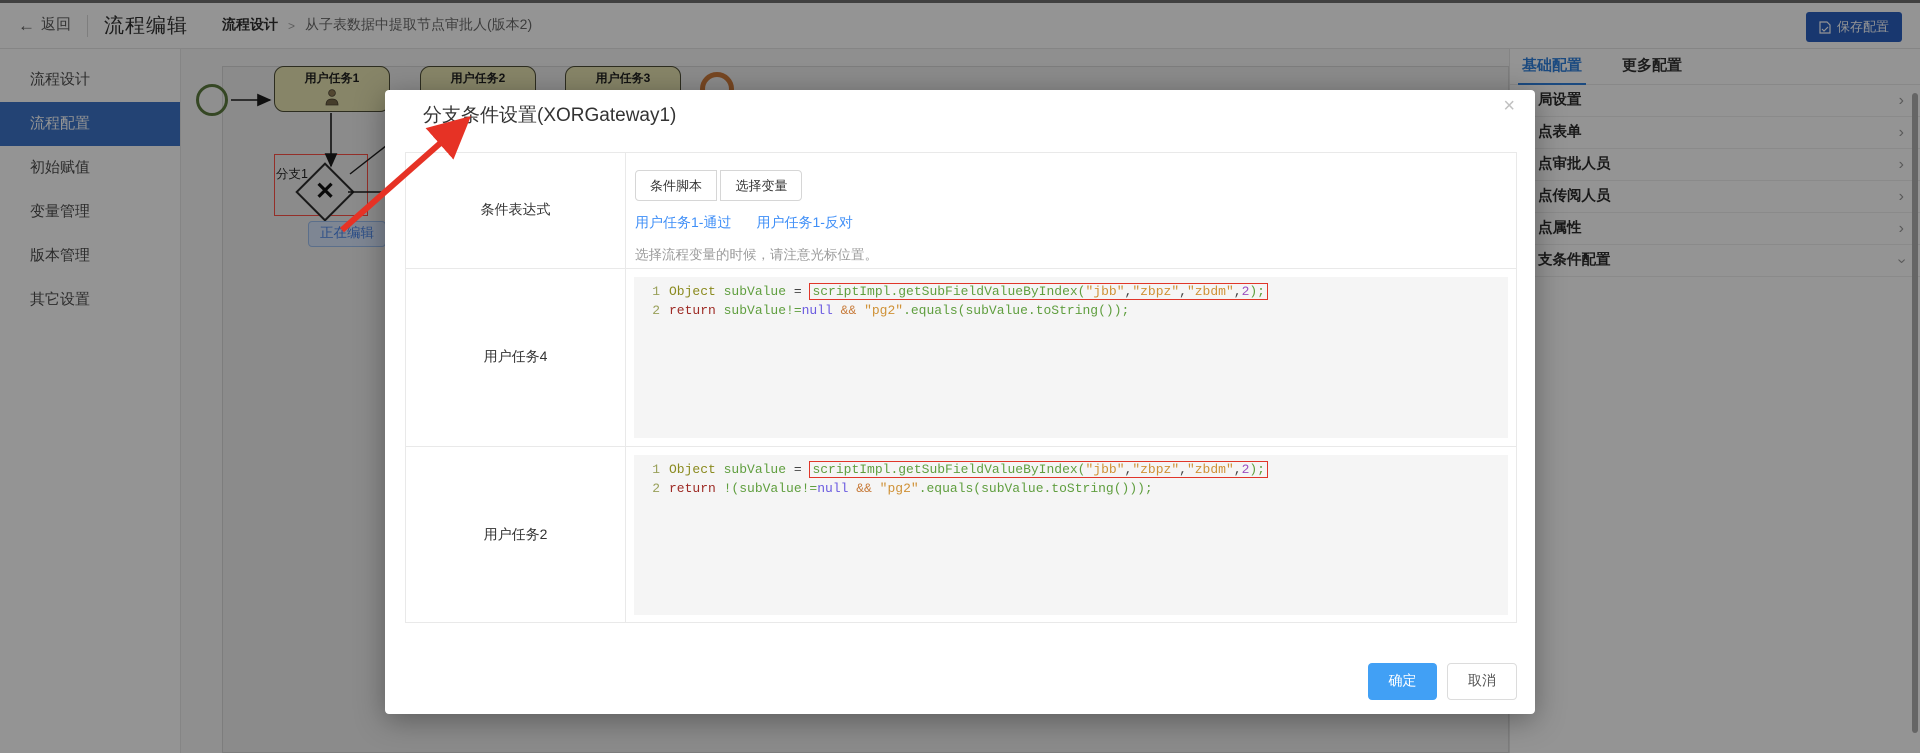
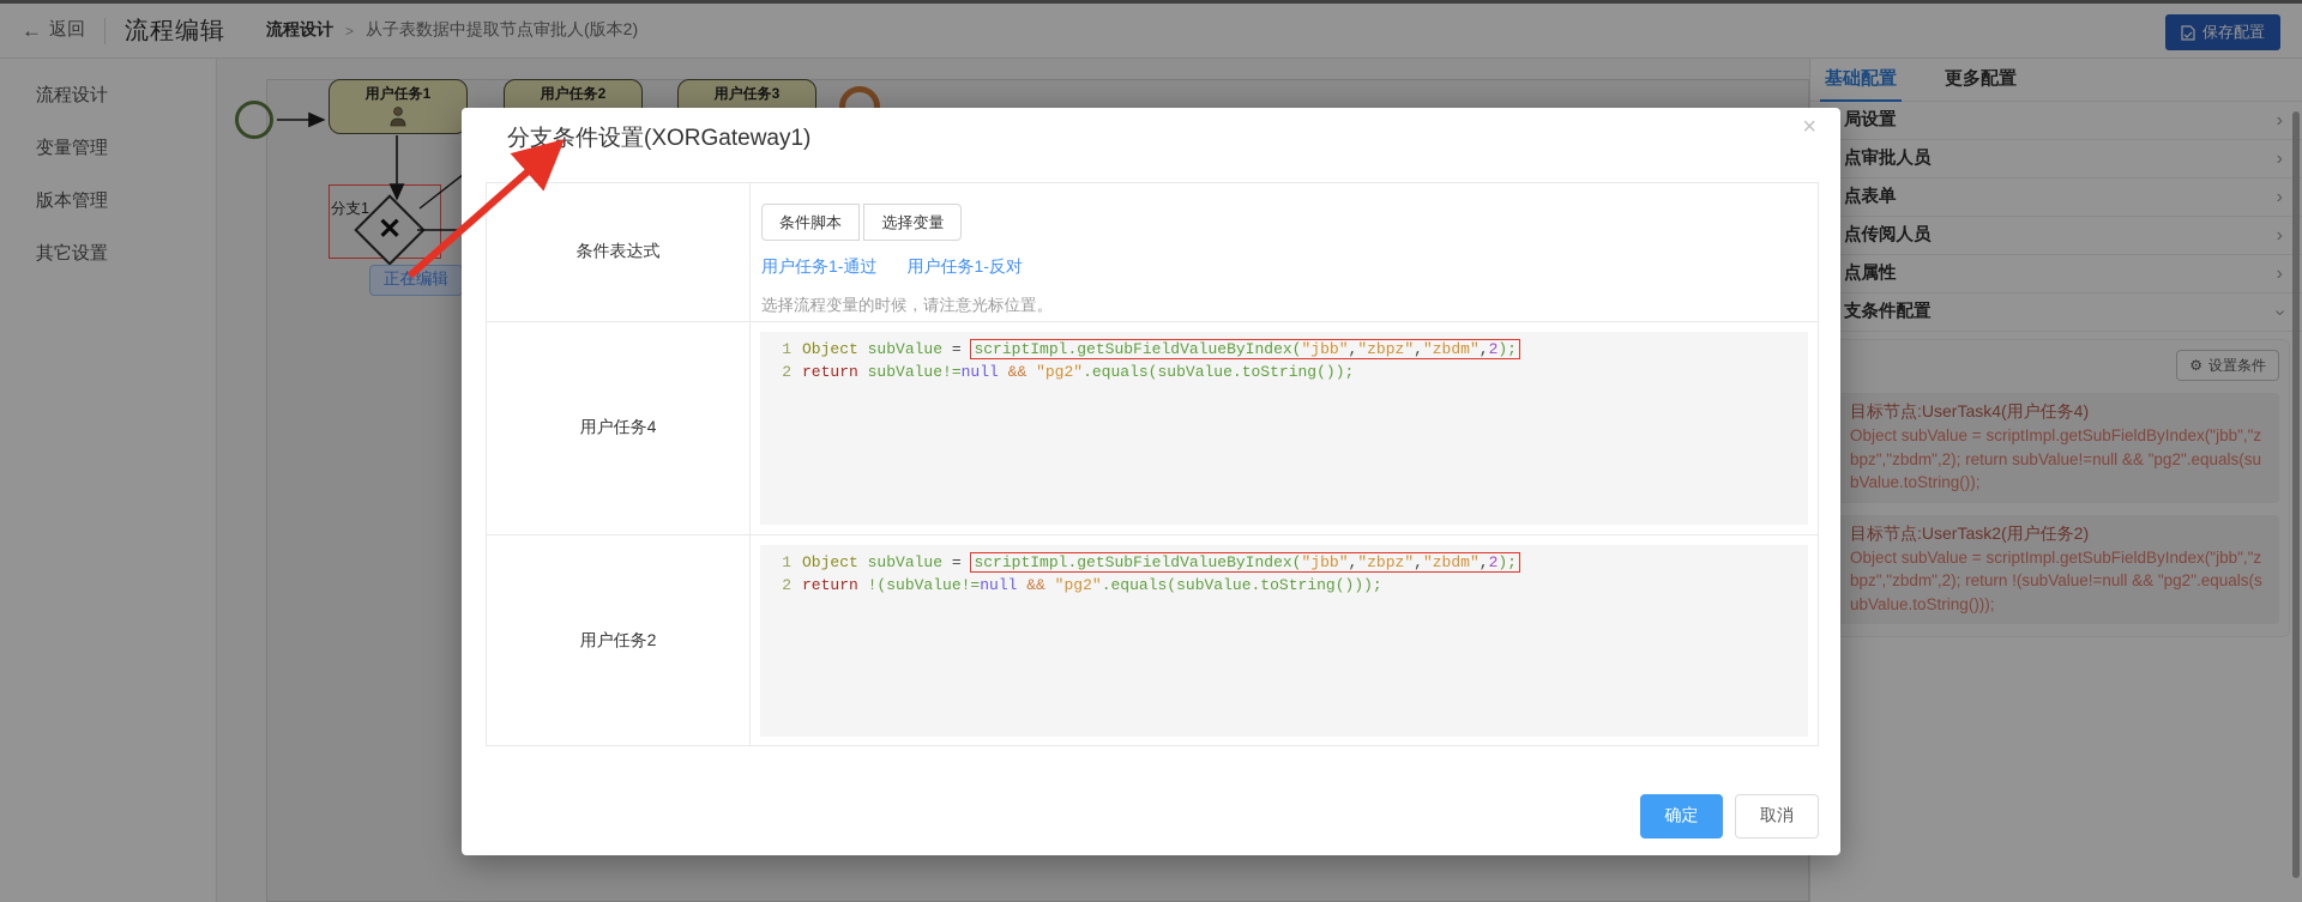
  ←
  返回
  流程编辑
  流程设计
  >
  从子表数据中提取节点审批人(版本2)
  保存配置
  流程设计
- 流程配置
- 初始赋值
  变量管理
  版本管理
  其它设置
  用户任务1
  用户任务2
  用户任务3
  分支1
  正在编辑
  基础配置
  更多配置
  局设置
  ›
- 点表单
+ 点审批人员
  ›
- 点审批人员
+ 点表单
  ›
  点传阅人员
  ›
  点属性
  ›
  支条件配置
+ ⚙
+ 设置条件
+ 目标节点:UserTask4(用户任务4)
+ Object subValue = scriptImpl.getSubFieldByIndex("jbb","zbpz","zbdm",2); return subValue!=null && "pg2".equals(subValue.toString());
+ 目标节点:UserTask2(用户任务2)
+ Object subValue = scriptImpl.getSubFieldByIndex("jbb","zbpz","zbdm",2); return !(subValue!=null && "pg2".equals(subValue.toString()));
  分支条件设置(XORGateway1)
  ×
  条件表达式
  条件脚本 选择变量
  用户任务1-通过
  用户任务1-反对
  选择流程变量的时候，请注意光标位置。
  用户任务4
  1 Object subValue = scriptImpl.getSubFieldValueByIndex("jbb","zbpz","zbdm",2);
  2 return subValue!=null && "pg2".equals(subValue.toString());
  用户任务2
  1 Object subValue = scriptImpl.getSubFieldValueByIndex("jbb","zbpz","zbdm",2);
  2 return !(subValue!=null && "pg2".equals(subValue.toString()));
  确定
  取消
